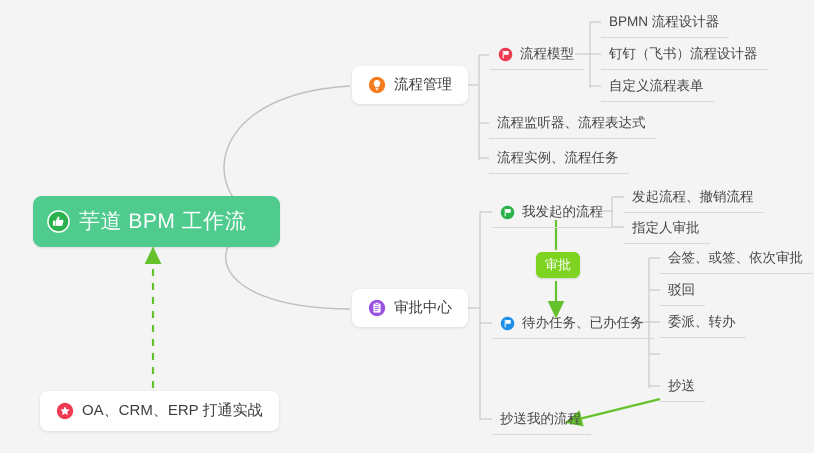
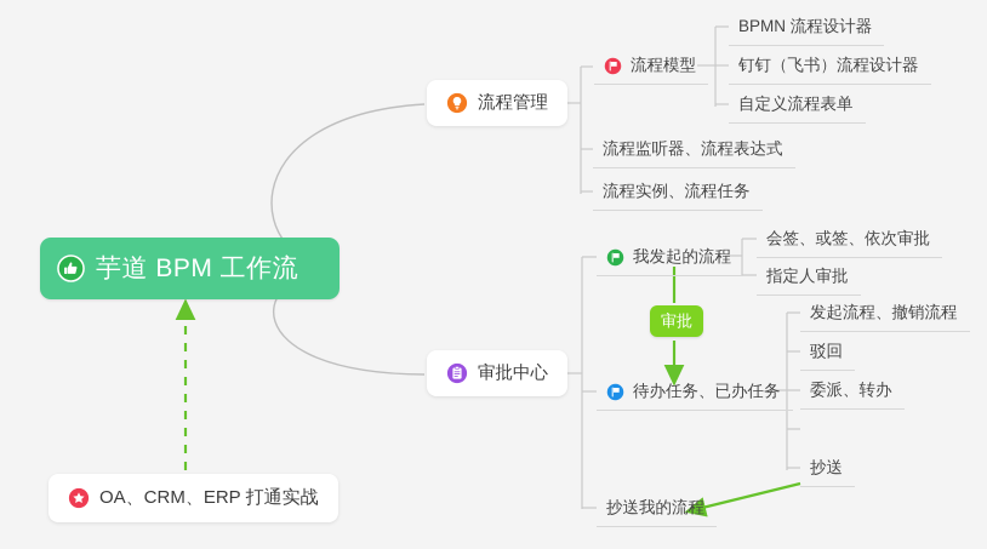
  芋道 BPM 工作流
  流程管理
  流程模型
  BPMN 流程设计器
  钉钉（飞书）流程设计器
  自定义流程表单
  流程监听器、流程表达式
  流程实例、流程任务
  审批中心
  我发起的流程
- 发起流程、撤销流程
+ 会签、或签、依次审批
  指定人审批
  待办任务、已办任务
- 会签、或签、依次审批
+ 发起流程、撤销流程
  驳回
  委派、转办
  抄送
  抄送我的流程
  审批
  OA、CRM、ERP 打通实战
